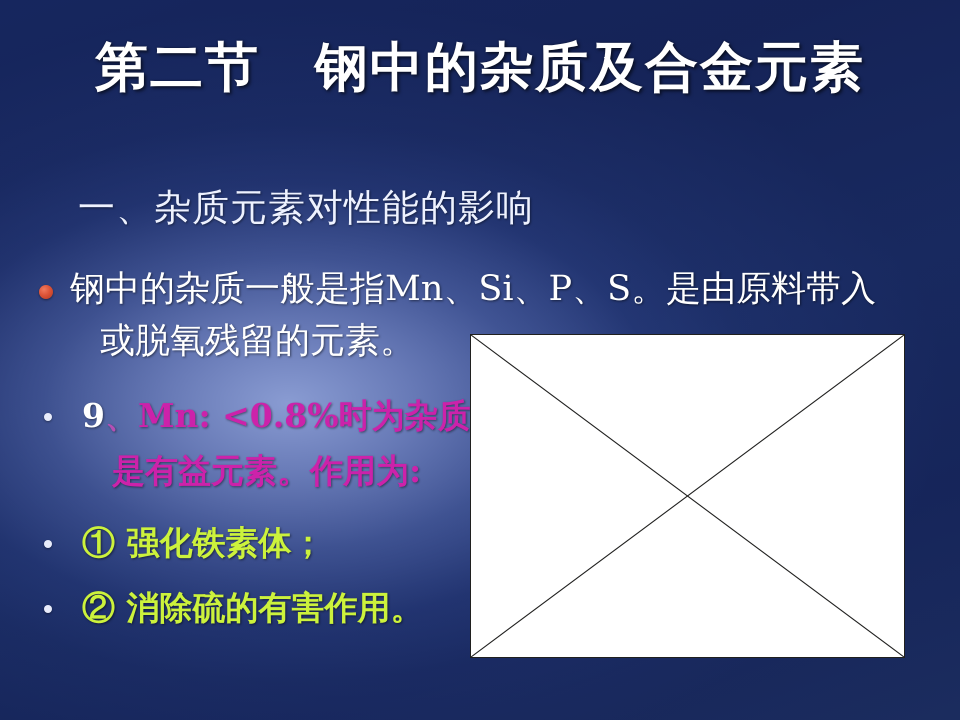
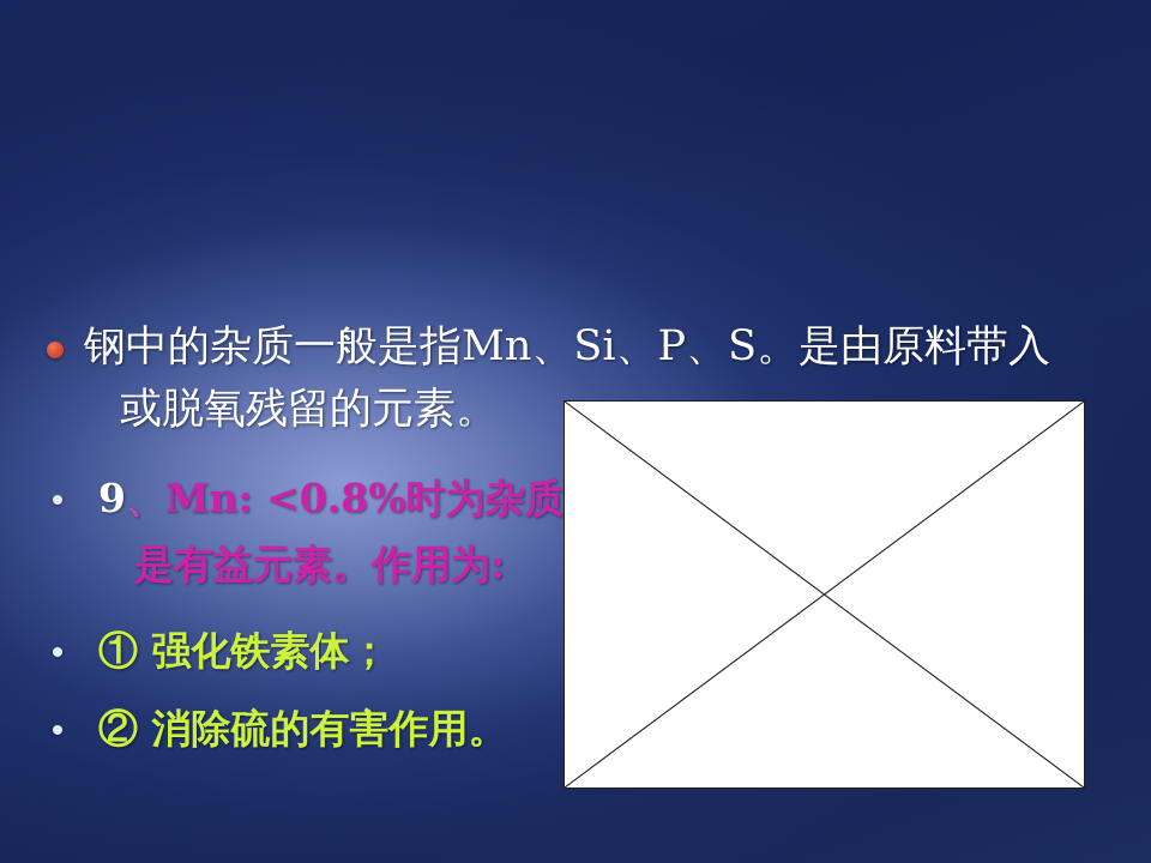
- 第二节 钢中的杂质及合金元素
- 一、杂质元素对性能的影响
  钢中的杂质一般是指Mn、Si、P、S。是由原料带入
  或脱氧残留的元素。
  9、Mn: <0.8%时为杂质
  是有益元素。作用为:
  ① 强化铁素体；
  ② 消除硫的有害作用。
